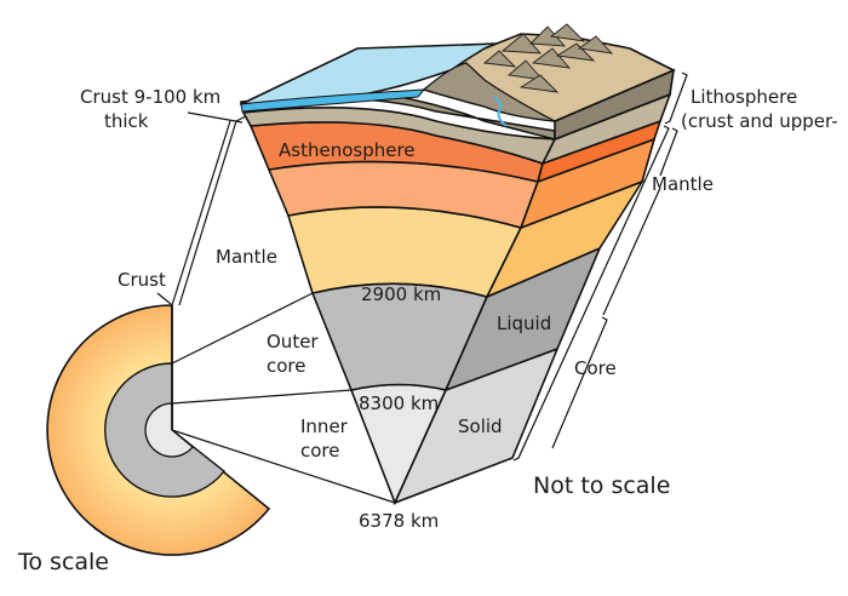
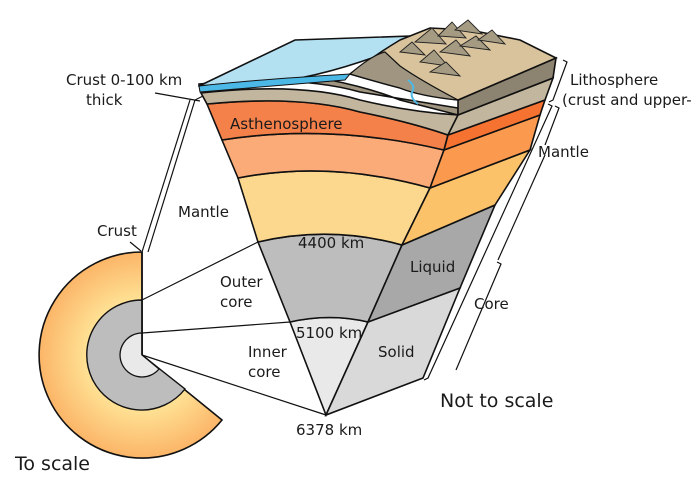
- Crust 9-100 km
+ Crust 0-100 km
  thick
  Lithosphere
  (crust and upper-
  Mantle
  Asthenosphere
  Mantle
  Crust
- 2900 km
+ 4400 km
  Liquid
  Outer
  core
  Core
- 8300 km
+ 5100 km
  Solid
  Inner
  core
  6378 km
  Not to scale
  To scale
